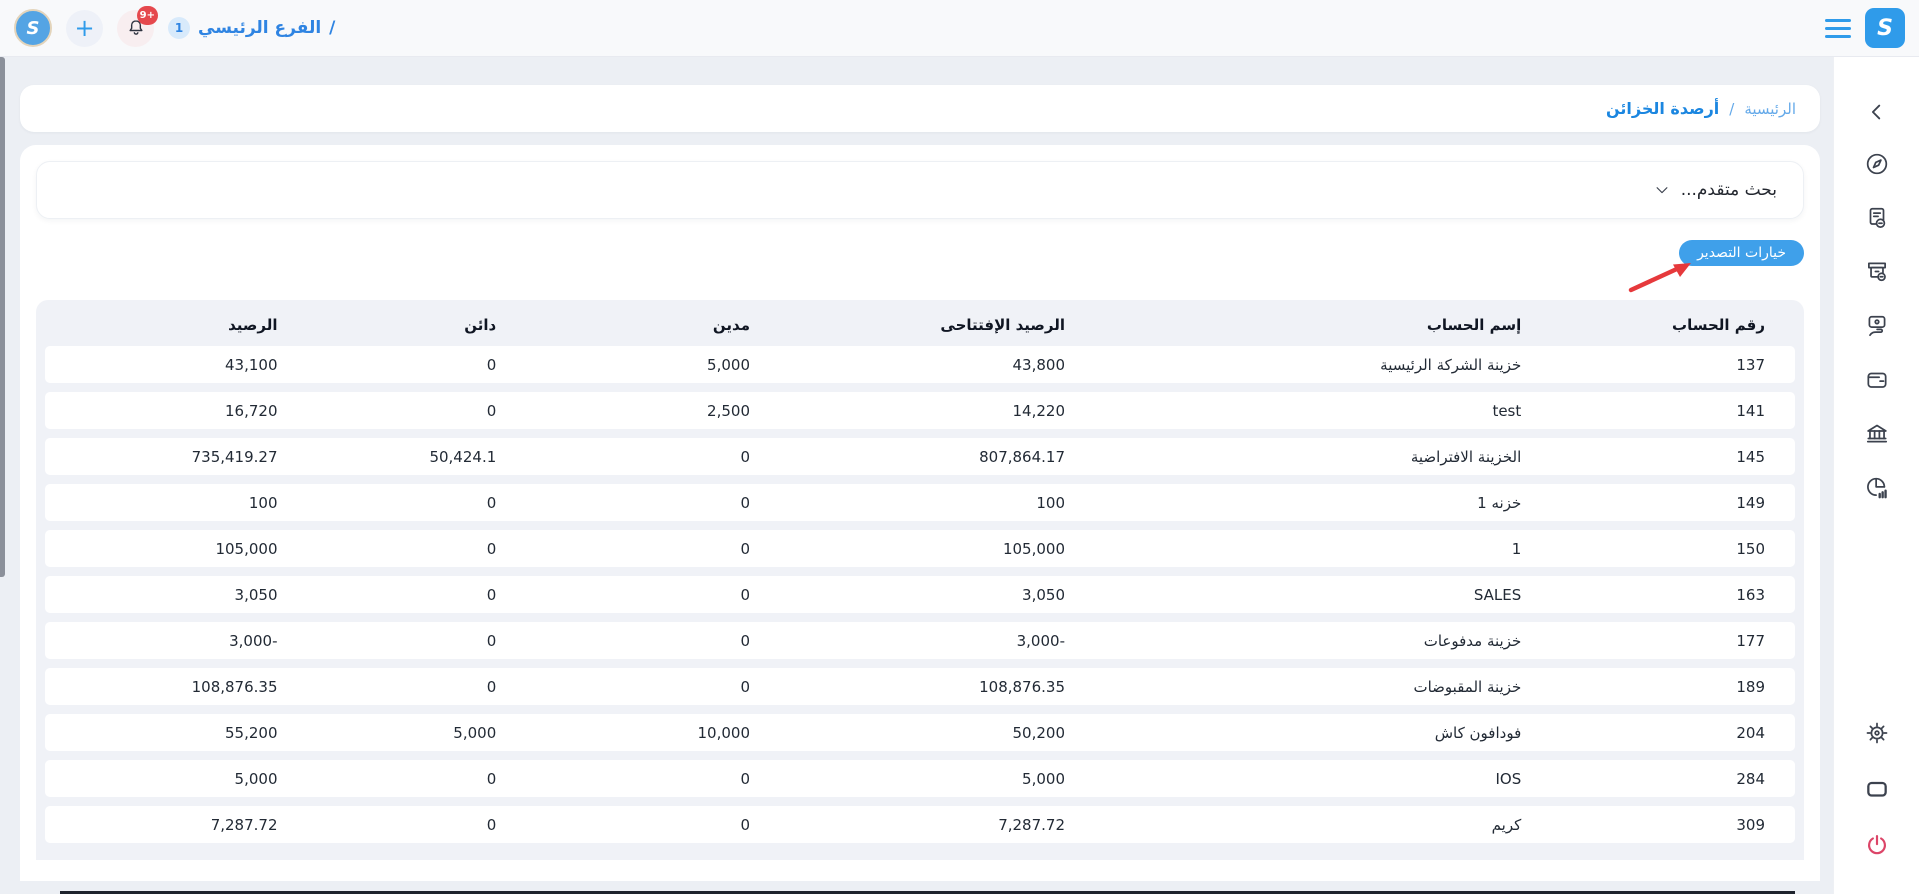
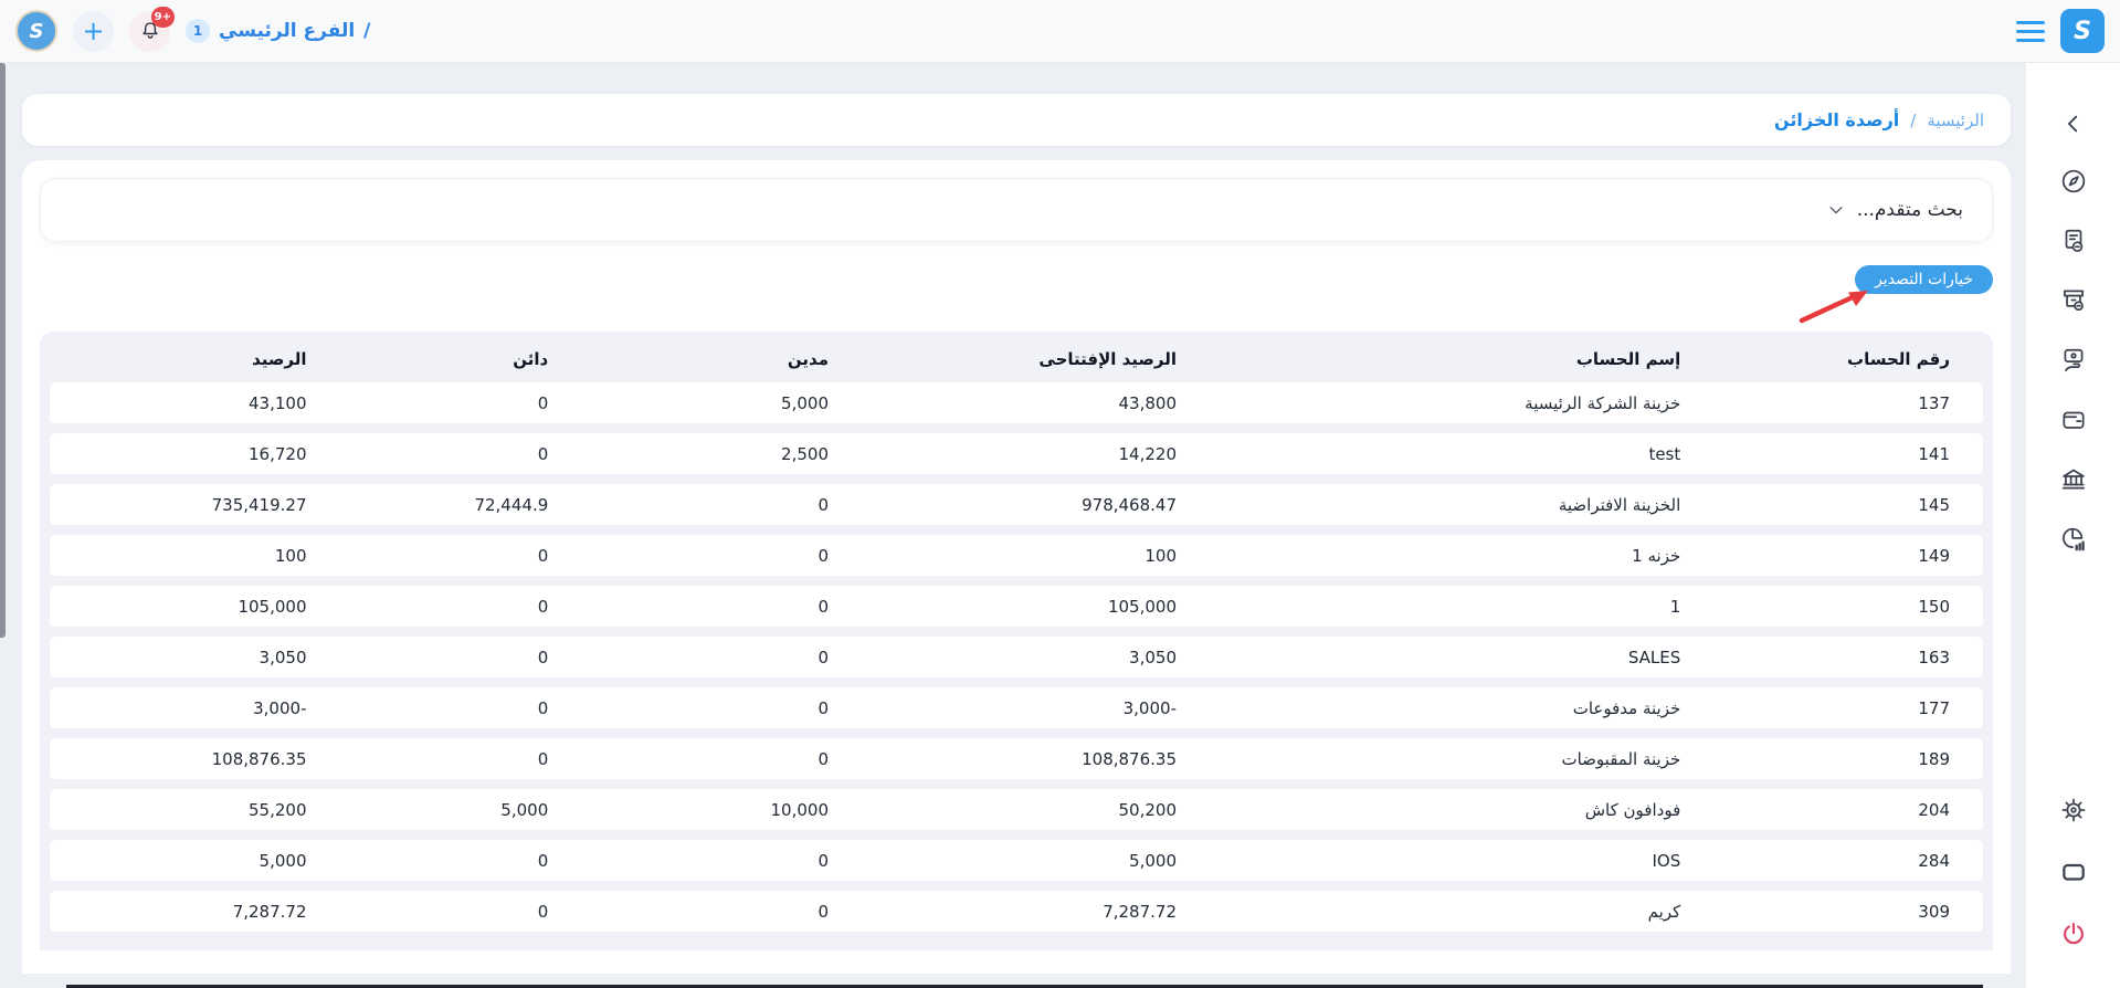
  S
  /
  الفرع الرئيسي
  1
  +9
  +
  S
  الرئيسية
  /
  أرصدة الخزائن
  بحث متقدم...
  خيارات التصدير
  رقم الحساب
  إسم الحساب
  الرصيد الإفتتاحى
  مدين
  دائن
  الرصيد
  137
  خزينة الشركة الرئيسية
  43,800
  5,000
  0
  43,100
  141
  test
  14,220
  2,500
  0
  16,720
  145
  الخزينة الافتراضية
- 807,864.17
+ 978,468.47
  0
- 50,424.1
+ 72,444.9
  735,419.27
  149
  خزنه 1
  100
  0
  0
  100
  150
  1
  105,000
  0
  0
  105,000
  163
  SALES
  3,050
  0
  0
  3,050
  177
  خزينة مدفوعات
  -3,000
  0
  0
  -3,000
  189
  خزينة المقبوضات
  108,876.35
  0
  0
  108,876.35
  204
  فودافون كاش
  50,200
  10,000
  5,000
  55,200
  284
  IOS
  5,000
  0
  0
  5,000
  309
  كريم
  7,287.72
  0
  0
  7,287.72
